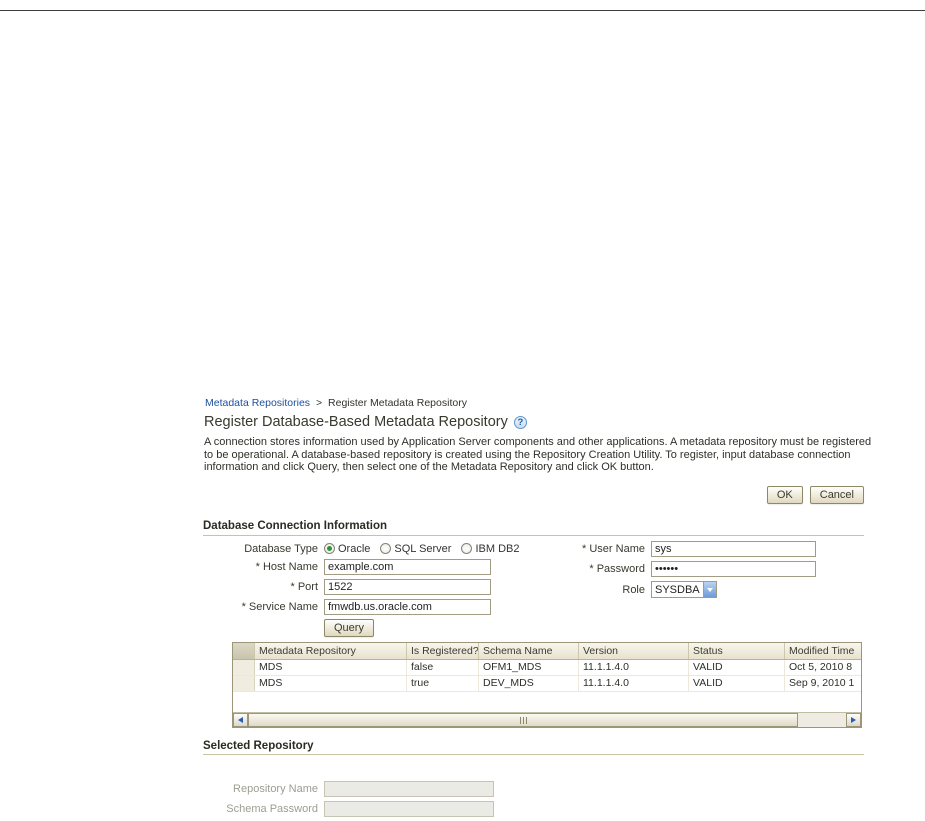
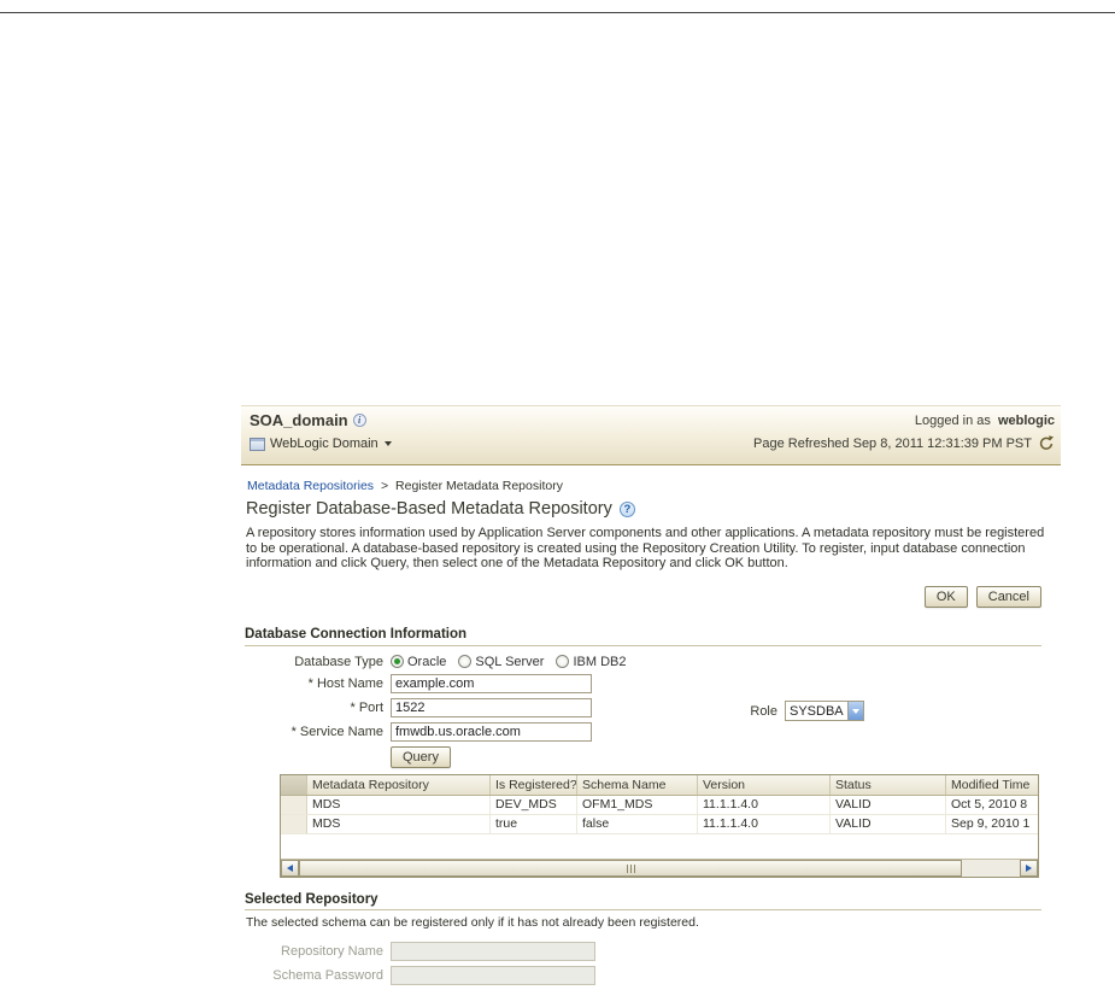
+ SOA_domain
+ i
+ WebLogic Domain
+ Logged in as weblogic
+ Page Refreshed Sep 8, 2011 12:31:39 PM PST
  Metadata Repositories > Register Metadata Repository
  Register Database-Based Metadata Repository
  ?
- A connection stores information used by Application Server components and other applications. A metadata repository must be registered to be operational. A database-based repository is created using the Repository Creation Utility. To register, input database connection information and click Query, then select one of the Metadata Repository and click OK button.
+ A repository stores information used by Application Server components and other applications. A metadata repository must be registered to be operational. A database-based repository is created using the Repository Creation Utility. To register, input database connection information and click Query, then select one of the Metadata Repository and click OK button.
  OK
  Cancel
  Database Connection Information
  Database Type
  Oracle
  SQL Server
  IBM DB2
  * Host Name
  example.com
  * Port
  1522
  * Service Name
  fmwdb.us.oracle.com
  Query
- * User Name
- sys
- * Password
- ••••••
  Role
  SYSDBA
  Metadata Repository
  Is Registered?
  Schema Name
  Version
  Status
  Modified Time
  MDS
- false
+ DEV_MDS
  OFM1_MDS
  11.1.1.4.0
  VALID
  Oct 5, 2010 8
  MDS
  true
- DEV_MDS
+ false
  11.1.1.4.0
  VALID
  Sep 9, 2010 1
  Selected Repository
+ The selected schema can be registered only if it has not already been registered.
  Repository Name
  Schema Password
